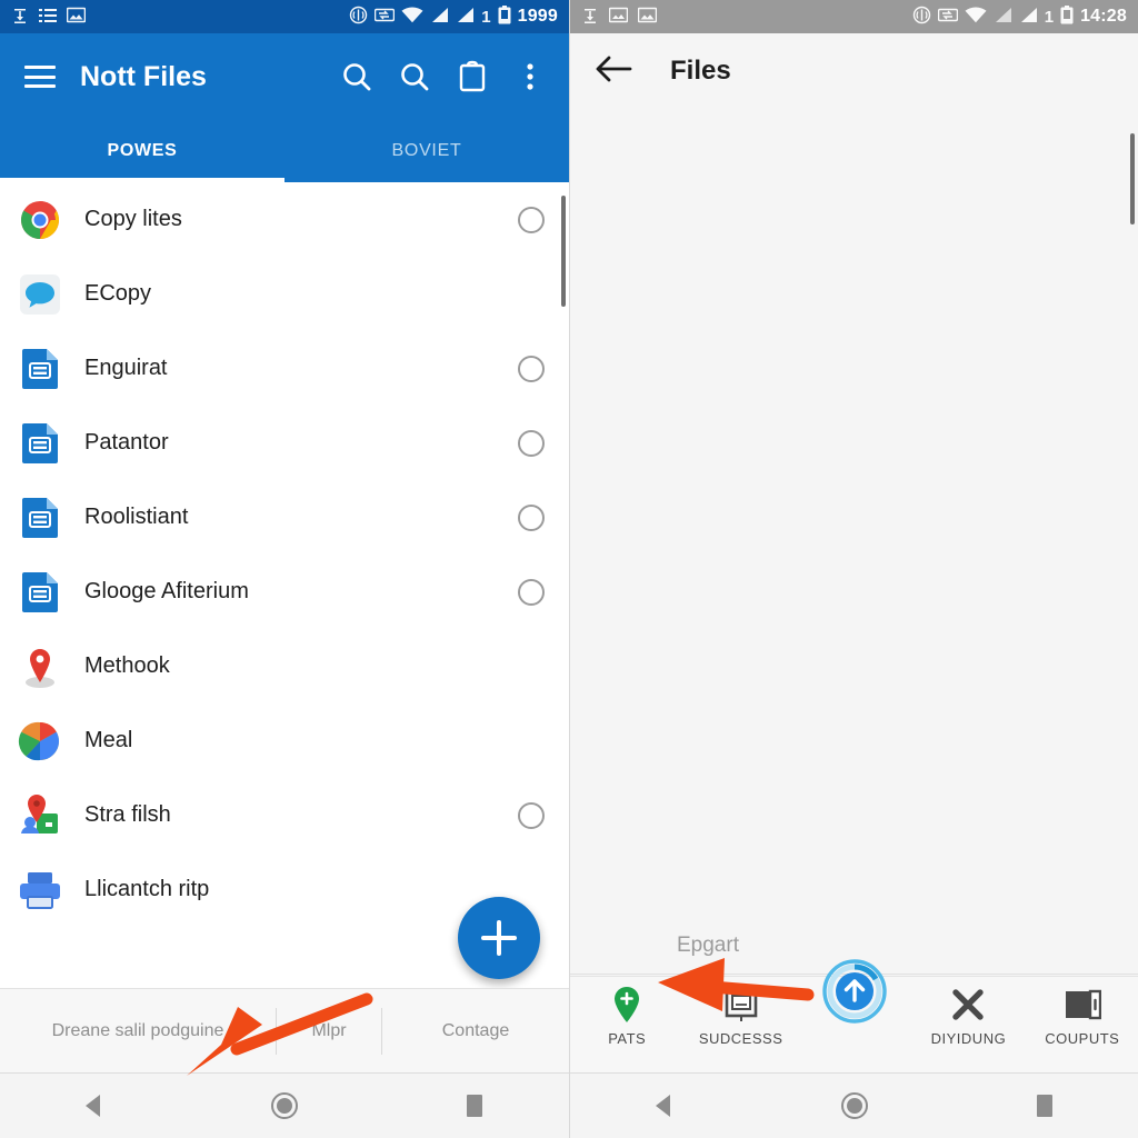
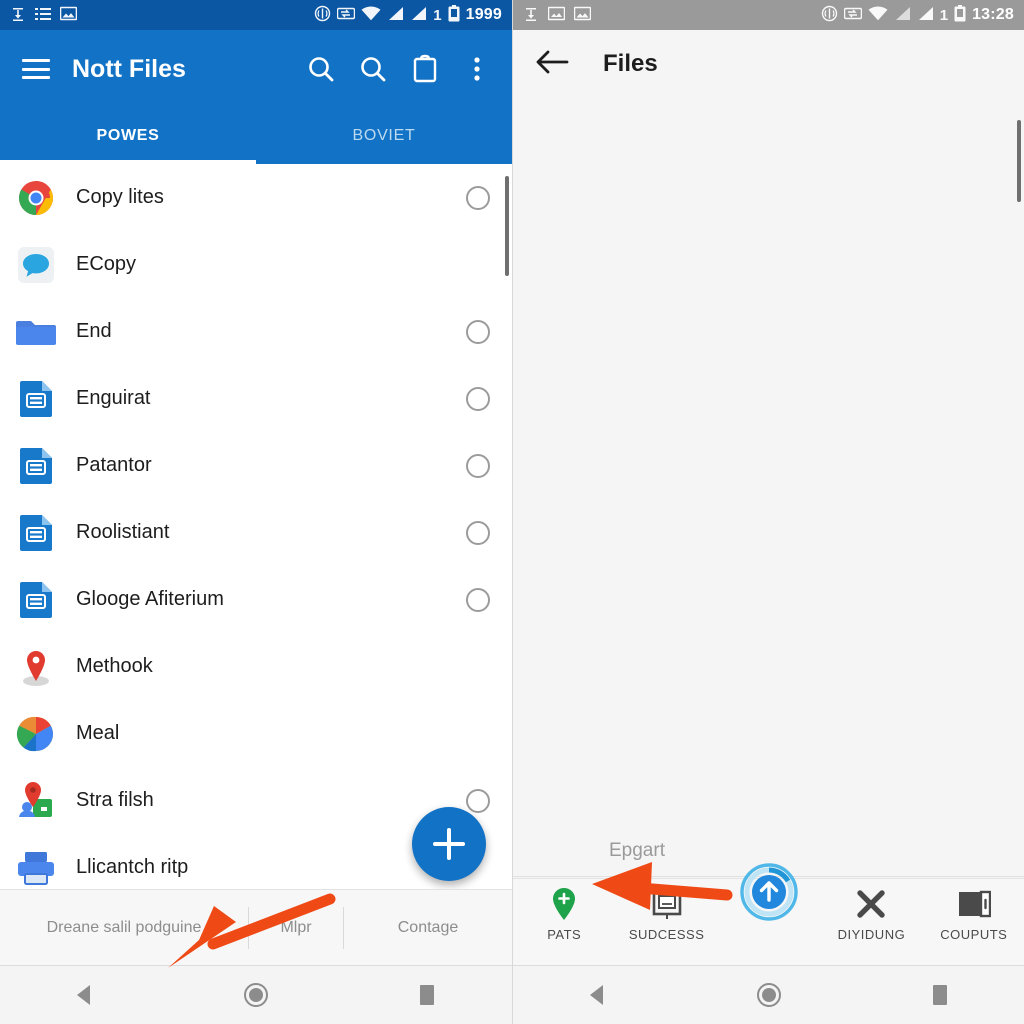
  1
  1999
  Nott Files
  POWES
  BOVIET
  Copy lites
  ECopy
+ End
  Enguirat
  Patantor
  Roolistiant
  Glooge Afiterium
  Methook
  Meal
  Stra filsh
  Llicantch ritp
  Dreane salil podguine
  Mlpr
  Contage
  1
- 14:28
+ 13:28
  Files
  Epgart
  PATS
  SUDCESSS
  DIYIDUNG
  COUPUTS
